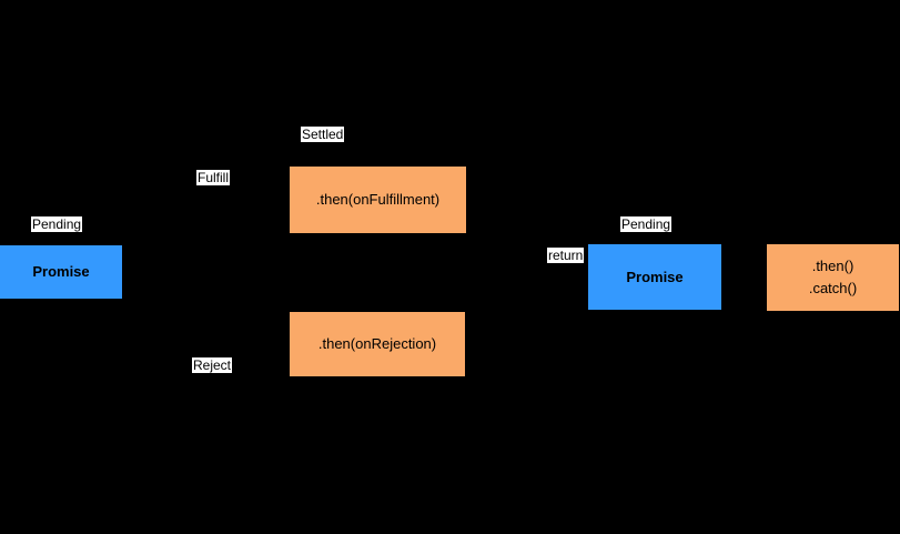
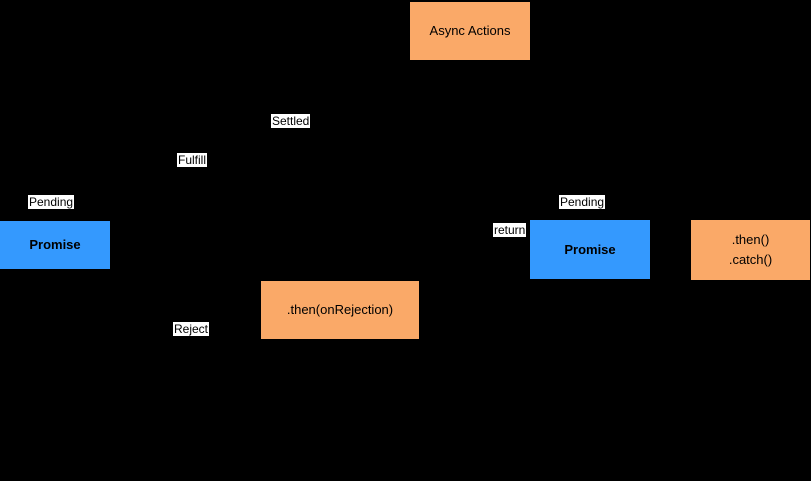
+ Async Actions
  Promise
- .then(onFulfillment)
  .then(onRejection)
  Promise
  .then()
  .catch()
  Pending
  Fulfill
  Settled
  Reject
  return
  Pending
